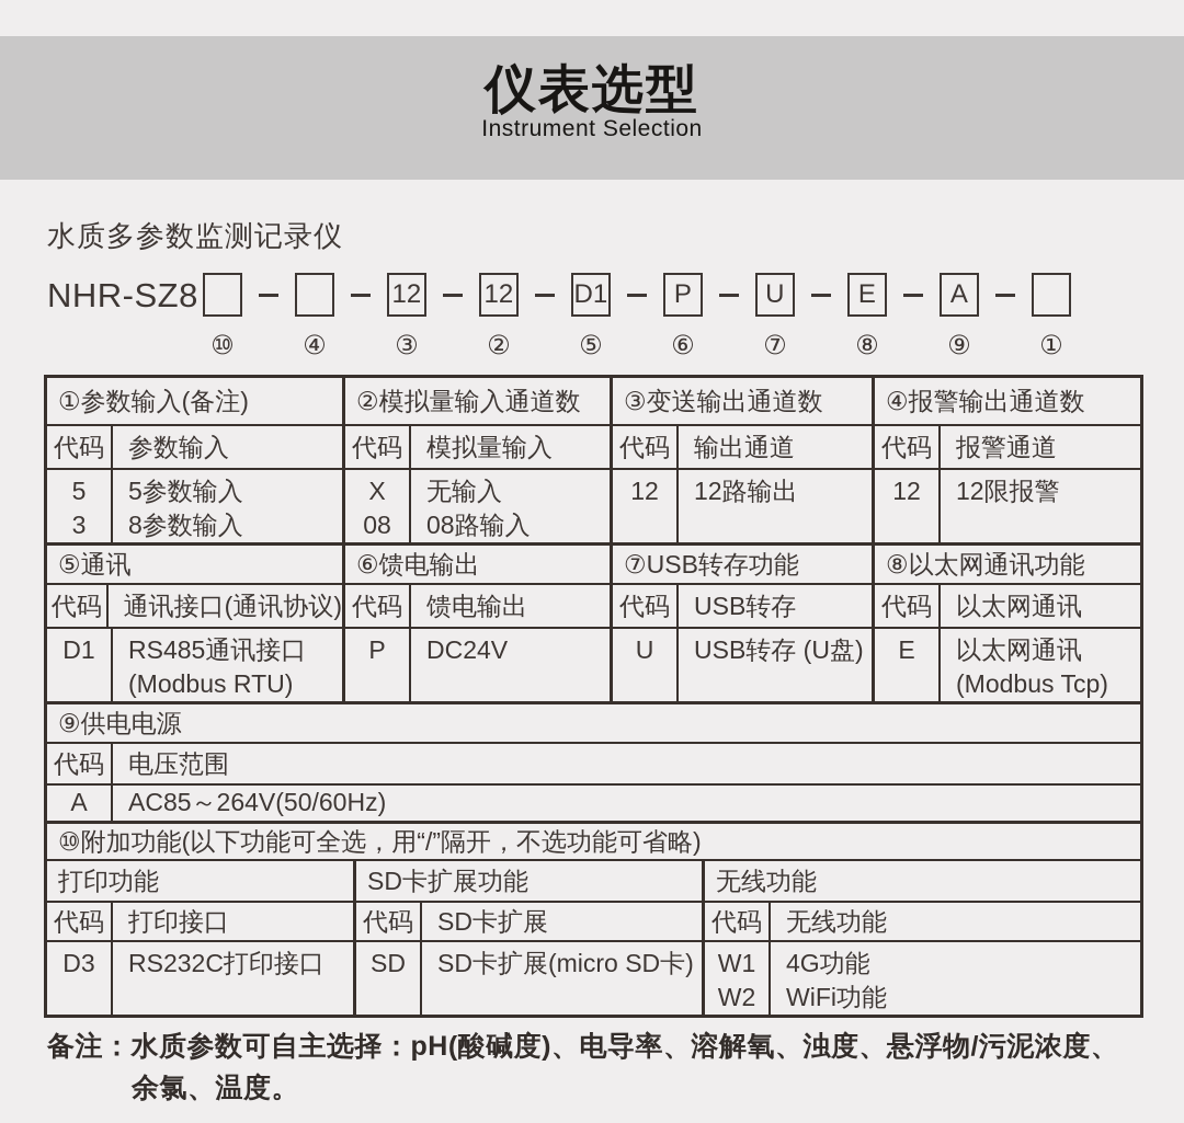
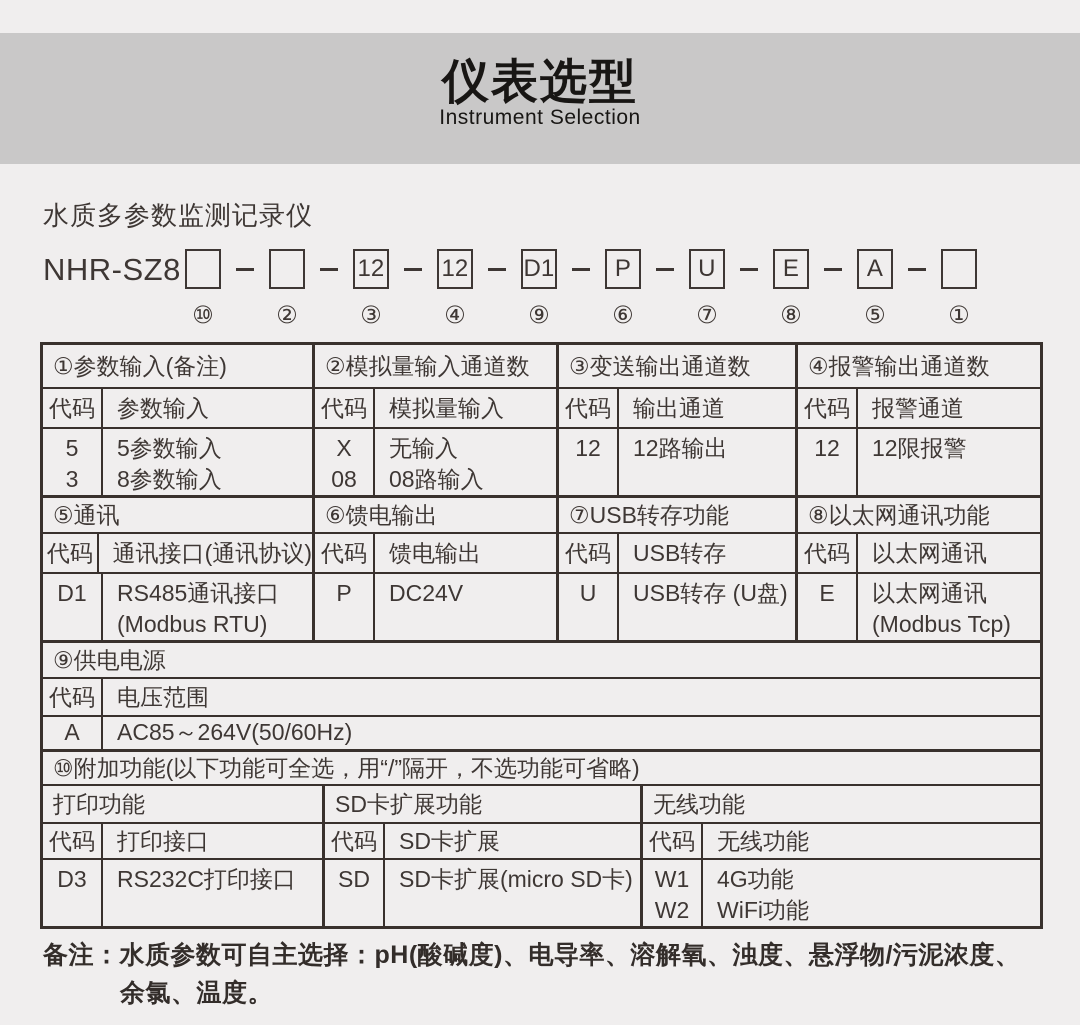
  仪表选型
  Instrument Selection
  水质多参数监测记录仪
  NHR-SZ8
  ⑩
- ④
+ ②
  12
  ③
  12
- ②
+ ④
  D1
- ⑤
+ ⑨
  P
  ⑥
  U
  ⑦
  E
  ⑧
  A
- ⑨
+ ⑤
  ①
  ①参数输入(备注)
  代码
  参数输入
  5
  3
  5参数输入
  8参数输入
  ②模拟量输入通道数
  代码
  模拟量输入
  X
  08
  无输入
  08路输入
  ③变送输出通道数
  代码
  输出通道
  12
  12路输出
  ④报警输出通道数
  代码
  报警通道
  12
  12限报警
  ⑤通讯
  代码
  通讯接口(通讯协议)
  D1
  RS485通讯接口
  (Modbus RTU)
  ⑥馈电输出
  代码
  馈电输出
  P
  DC24V
  ⑦USB转存功能
  代码
  USB转存
  U
  USB转存 (U盘)
  ⑧以太网通讯功能
  代码
  以太网通讯
  E
  以太网通讯
  (Modbus Tcp)
  ⑨供电电源
  代码
  电压范围
  A
  AC85～264V(50/60Hz)
  ⑩附加功能(以下功能可全选，用“/”隔开，不选功能可省略)
  打印功能
  代码
  打印接口
  D3
  RS232C打印接口
  SD卡扩展功能
  代码
  SD卡扩展
  SD
  SD卡扩展(micro SD卡)
  无线功能
  代码
  无线功能
  W1
  W2
  4G功能
  WiFi功能
  备注：水质参数可自主选择：pH(酸碱度)、电导率、溶解氧、浊度、悬浮物/污泥浓度、
  余氯、温度。
